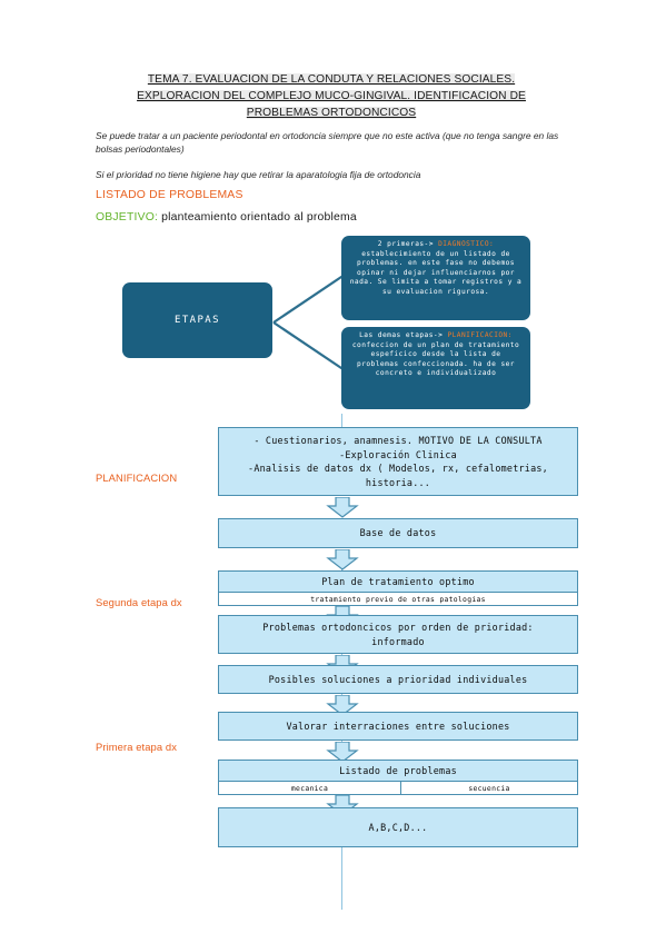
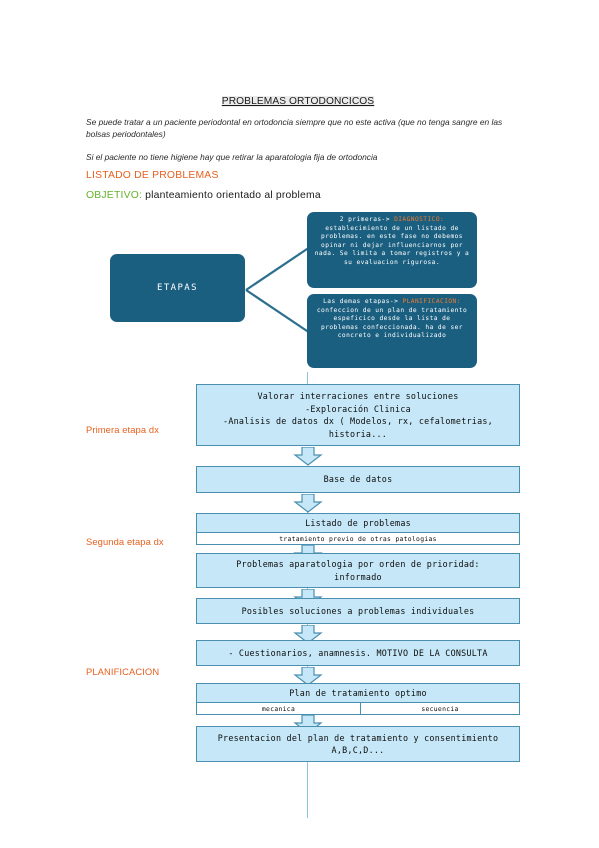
- TEMA 7. EVALUACION DE LA CONDUTA Y RELACIONES SOCIALES.
- EXPLORACION DEL COMPLEJO MUCO-GINGIVAL. IDENTIFICACION DE
  PROBLEMAS ORTODONCICOS
  Se puede tratar a un paciente periodontal en ortodoncia siempre que no este activa (que no tenga sangre en las bolsas periodontales)
- Si el prioridad no tiene higiene hay que retirar la aparatologia fija de ortodoncia
+ Si el paciente no tiene higiene hay que retirar la aparatologia fija de ortodoncia
  LISTADO DE PROBLEMAS
  OBJETIVO: planteamiento orientado al problema
  ETAPAS
- - Cuestionarios, anamnesis. MOTIVO DE LA CONSULTA
+ Valorar interraciones entre soluciones
  -Exploración Clinica
  -Analisis de datos dx ( Modelos, rx, cefalometrias,
  historia...
  Base de datos
- Plan de tratamiento optimo
+ Listado de problemas
  tratamiento previo de otras patologias
- Problemas ortodoncicos por orden de prioridad:
+ Problemas aparatologia por orden de prioridad:
  informado
- Posibles soluciones a prioridad individuales
+ Posibles soluciones a problemas individuales
- Valorar interraciones entre soluciones
+ - Cuestionarios, anamnesis. MOTIVO DE LA CONSULTA
- Listado de problemas
+ Plan de tratamiento optimo
  mecanica
  secuencia
+ Presentacion del plan de tratamiento y consentimiento
  A,B,C,D...
- PLANIFICACION
+ Primera etapa dx
  Segunda etapa dx
- Primera etapa dx
+ PLANIFICACION
